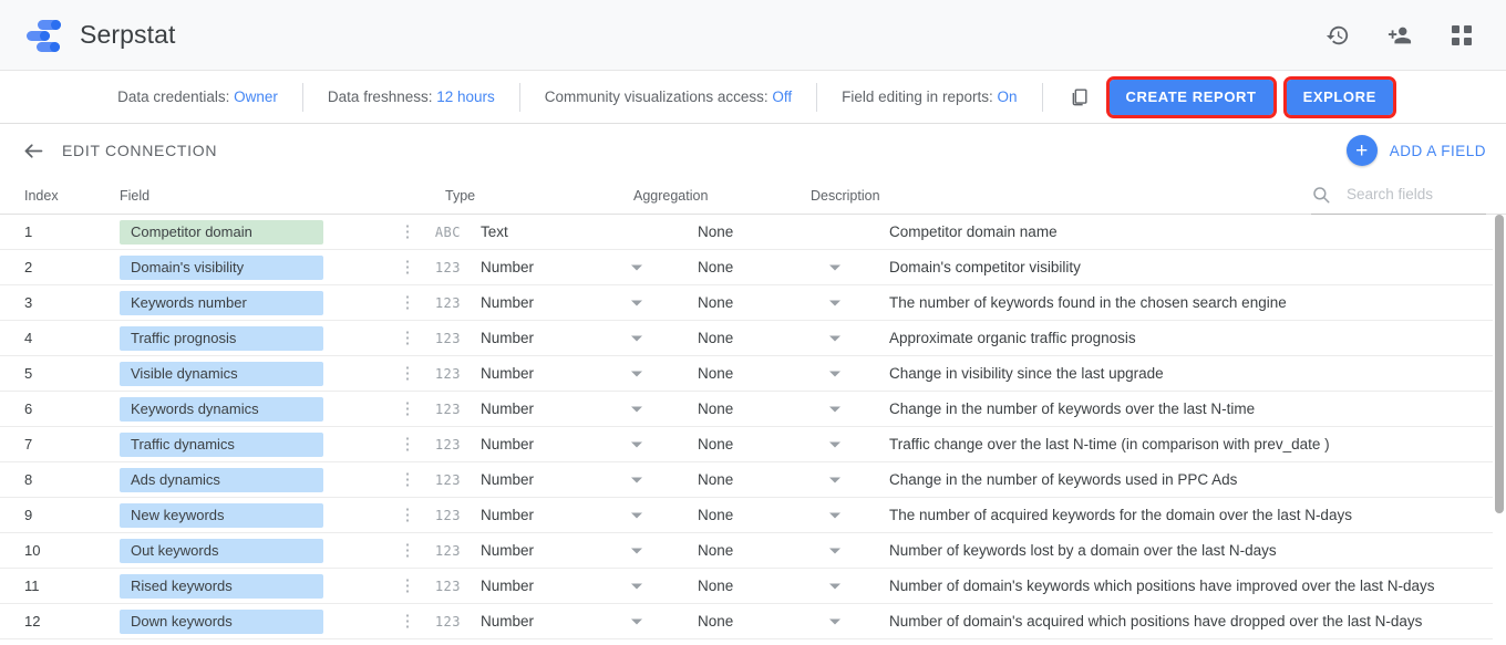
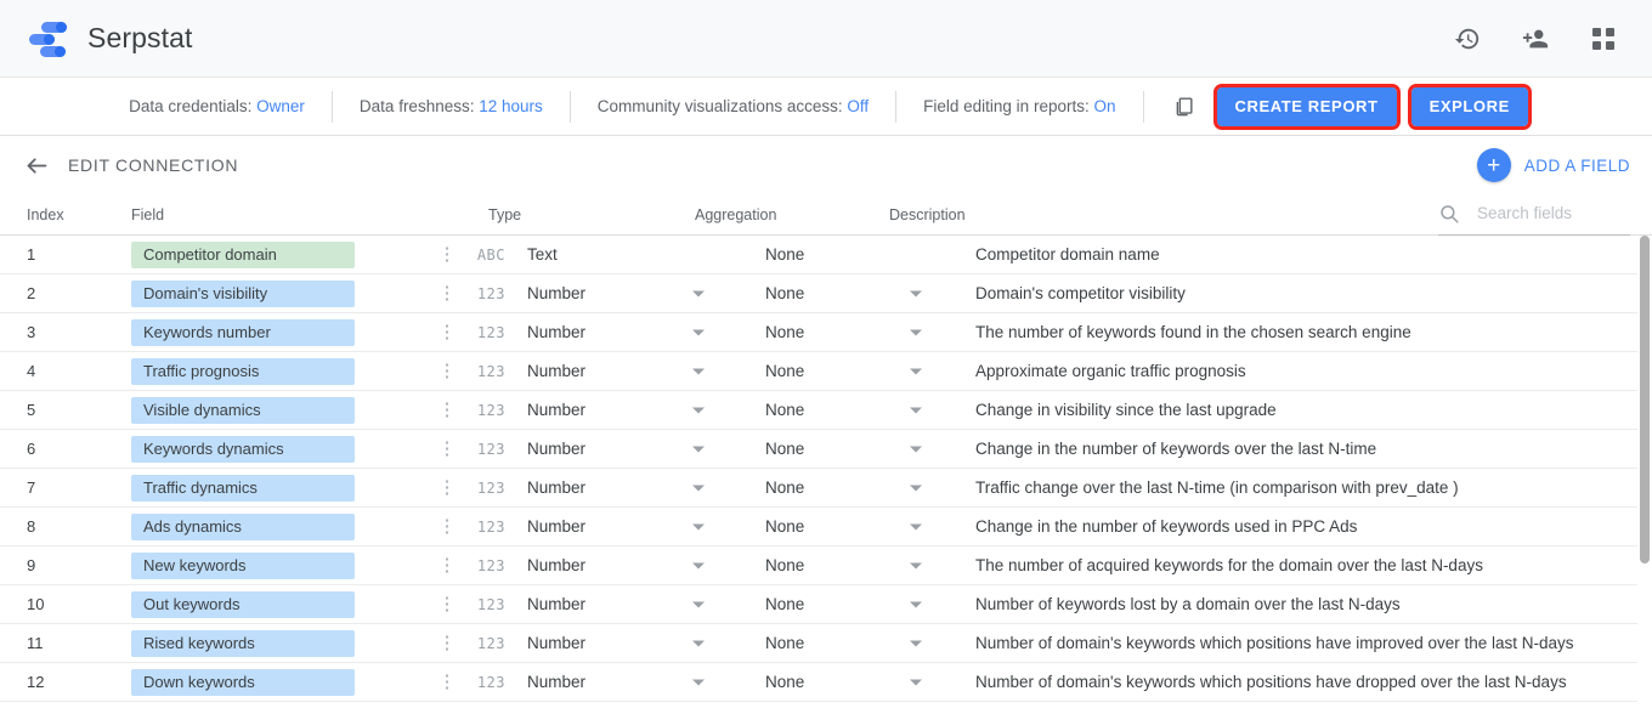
  Serpstat
  Data credentials: Owner
  Data freshness: 12 hours
  Community visualizations access: Off
  Field editing in reports: On
  CREATE REPORT
  EXPLORE
  EDIT CONNECTION
  +
  ADD A FIELD
  Index
  Field
  Type
  Aggregation
  Description
  Search fields
  1
  Competitor domain
  ⋮
  ABC
  Text
  None
  Competitor domain name
  2
  Domain's visibility
  ⋮
  123
  Number
  None
  Domain's competitor visibility
  3
  Keywords number
  ⋮
  123
  Number
  None
  The number of keywords found in the chosen search engine
  4
  Traffic prognosis
  ⋮
  123
  Number
  None
  Approximate organic traffic prognosis
  5
  Visible dynamics
  ⋮
  123
  Number
  None
  Change in visibility since the last upgrade
  6
  Keywords dynamics
  ⋮
  123
  Number
  None
  Change in the number of keywords over the last N-time
  7
  Traffic dynamics
  ⋮
  123
  Number
  None
  Traffic change over the last N-time (in comparison with prev_date )
  8
  Ads dynamics
  ⋮
  123
  Number
  None
  Change in the number of keywords used in PPC Ads
  9
  New keywords
  ⋮
  123
  Number
  None
  The number of acquired keywords for the domain over the last N-days
  10
  Out keywords
  ⋮
  123
  Number
  None
  Number of keywords lost by a domain over the last N-days
  11
  Rised keywords
  ⋮
  123
  Number
  None
  Number of domain's keywords which positions have improved over the last N-days
  12
  Down keywords
  ⋮
  123
  Number
  None
- Number of domain's acquired which positions have dropped over the last N-days
+ Number of domain's keywords which positions have dropped over the last N-days
